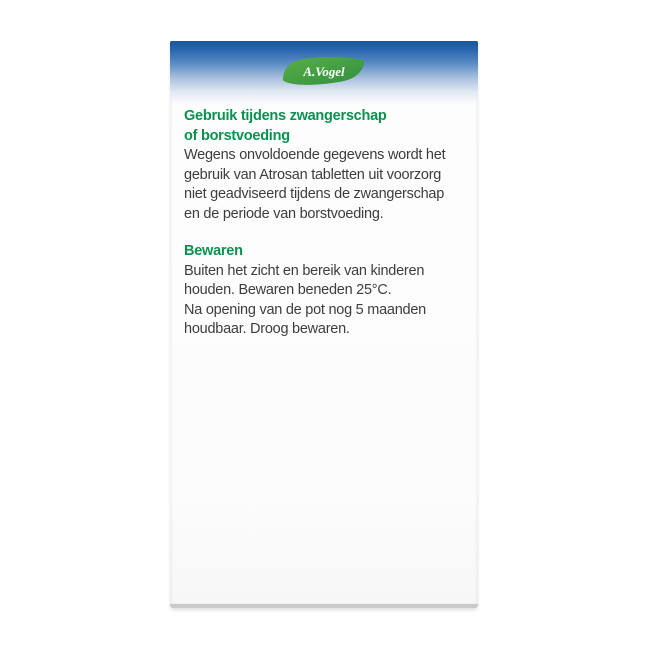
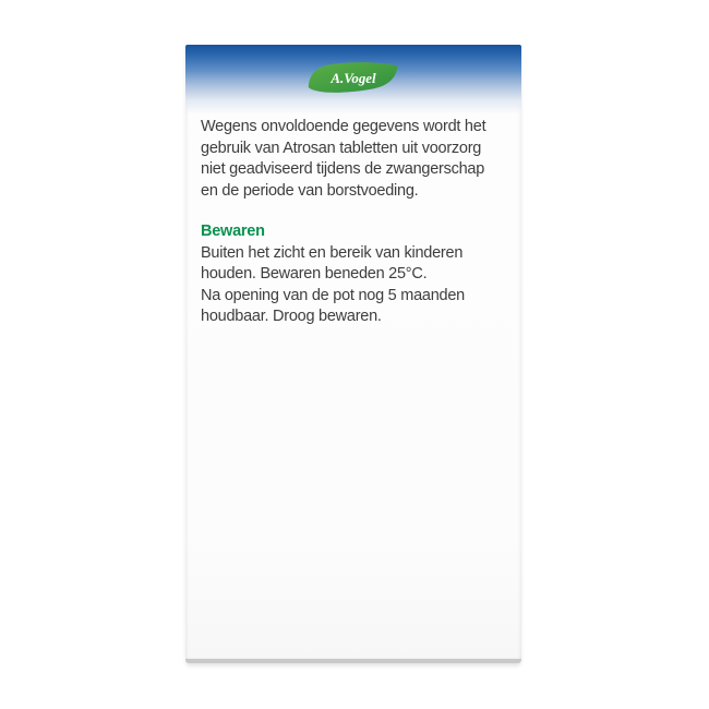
  A.Vogel
- Gebruik tijdens zwangerschap
- of borstvoeding
  Wegens onvoldoende gegevens wordt het
  gebruik van Atrosan tabletten uit voorzorg
  niet geadviseerd tijdens de zwangerschap
  en de periode van borstvoeding.
  Bewaren
  Buiten het zicht en bereik van kinderen
  houden. Bewaren beneden 25°C.
  Na opening van de pot nog 5 maanden
  houdbaar. Droog bewaren.
